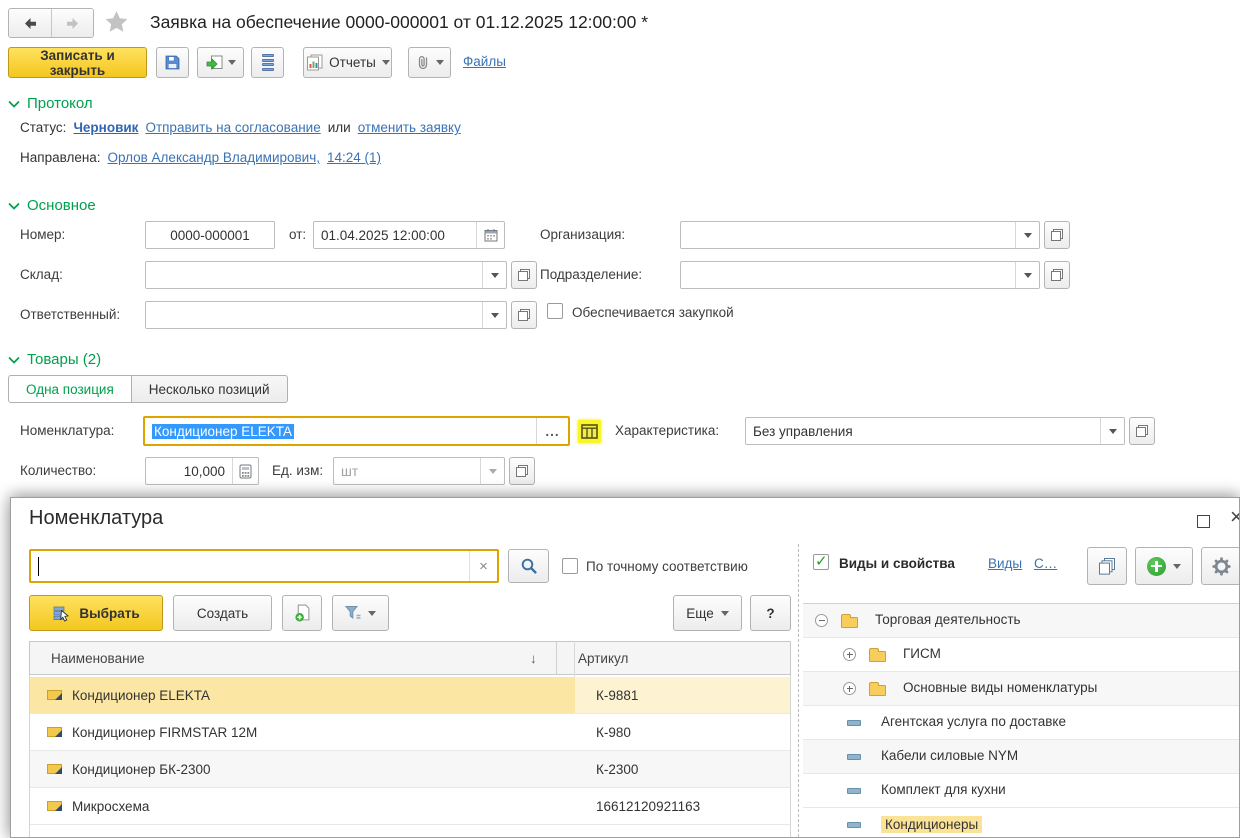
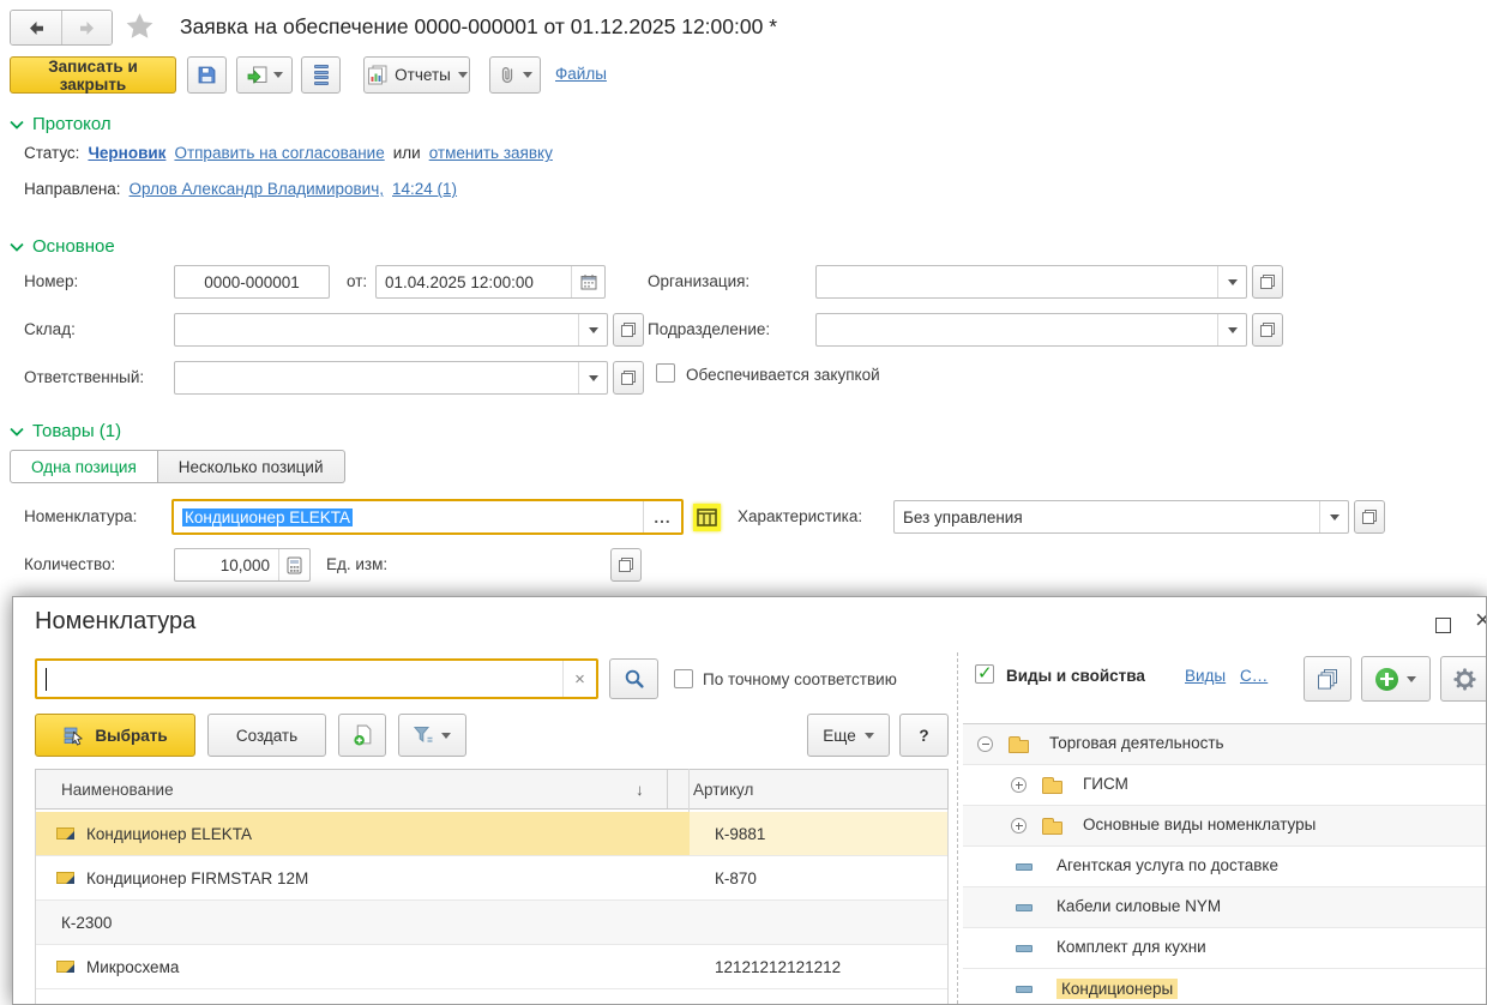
  Заявка на обеспечение 0000-000001 от 01.12.2025 12:00:00 *
  Записать и закрыть
  Отчеты
  Файлы
  Протокол
  Статус:
  Черновик
  Отправить на согласование
  или
  отменить заявку
  Направлена:
  Орлов Александр Владимирович,
  14:24 (1)
  Основное
  Номер:
  0000-000001
  от:
  01.04.2025 12:00:00
  Организация:
  Склад:
  Подразделение:
  Ответственный:
  Обеспечивается закупкой
- Товары (2)
+ Товары (1)
  Одна позиция
  Несколько позиций
  Номенклатура:
  Кондиционер ELEKTA
  ...
  Характеристика:
  Без управления
  Количество:
  10,000
  Ед. изм:
- шт
  Номенклатура
  ×
  ×
  По точному соответствию
  Виды и свойства
  Виды
  С…
  Выбрать
  Создать
  Еще
  ?
  Наименование
  ↓
  Артикул
  Кондиционер ELEKTA
  К-9881
  Кондиционер FIRMSTAR 12М
- К-980
+ К-870
- Кондиционер БК-2300
  К-2300
  Микросхема
- 16612120921163
+ 12121212121212
  Торговая деятельность
  ГИСМ
  Основные виды номенклатуры
  Агентская услуга по доставке
  Кабели силовые NYM
  Комплект для кухни
  Кондиционеры
